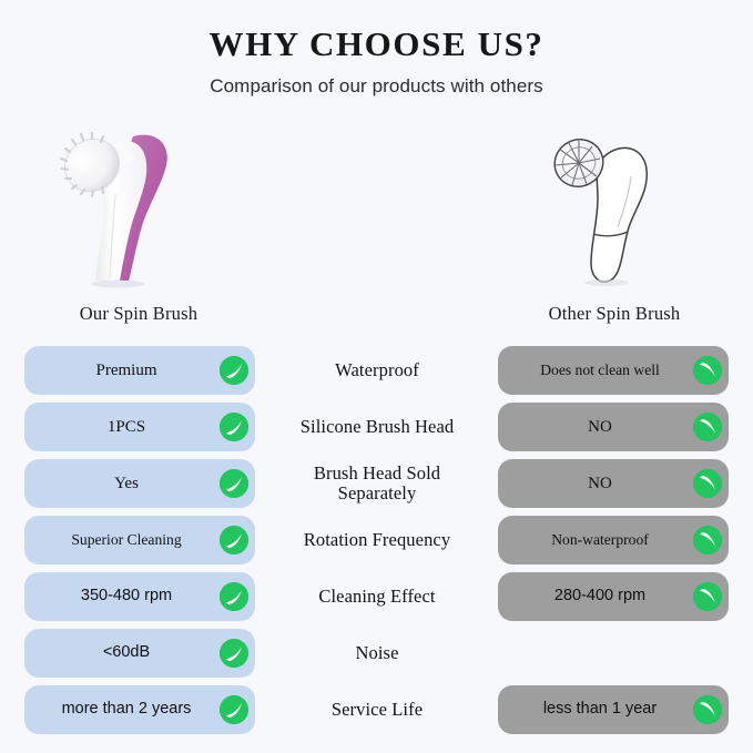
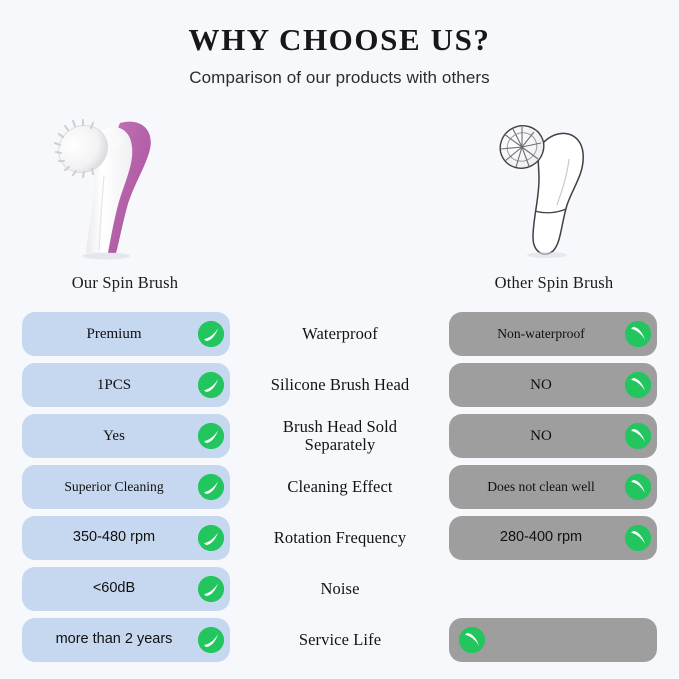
  WHY CHOOSE US?
  Comparison of our products with others
  Our Spin Brush
  Other Spin Brush
  Premium
  Waterproof
- Does not clean well
+ Non-waterproof
  1PCS
  Silicone Brush Head
  NO
  Yes
  Brush Head Sold
  Separately
  NO
  Superior Cleaning
- Rotation Frequency
+ Cleaning Effect
- Non-waterproof
+ Does not clean well
  350-480 rpm
- Cleaning Effect
+ Rotation Frequency
  280-400 rpm
  <60dB
  Noise
  more than 2 years
  Service Life
- less than 1 year
